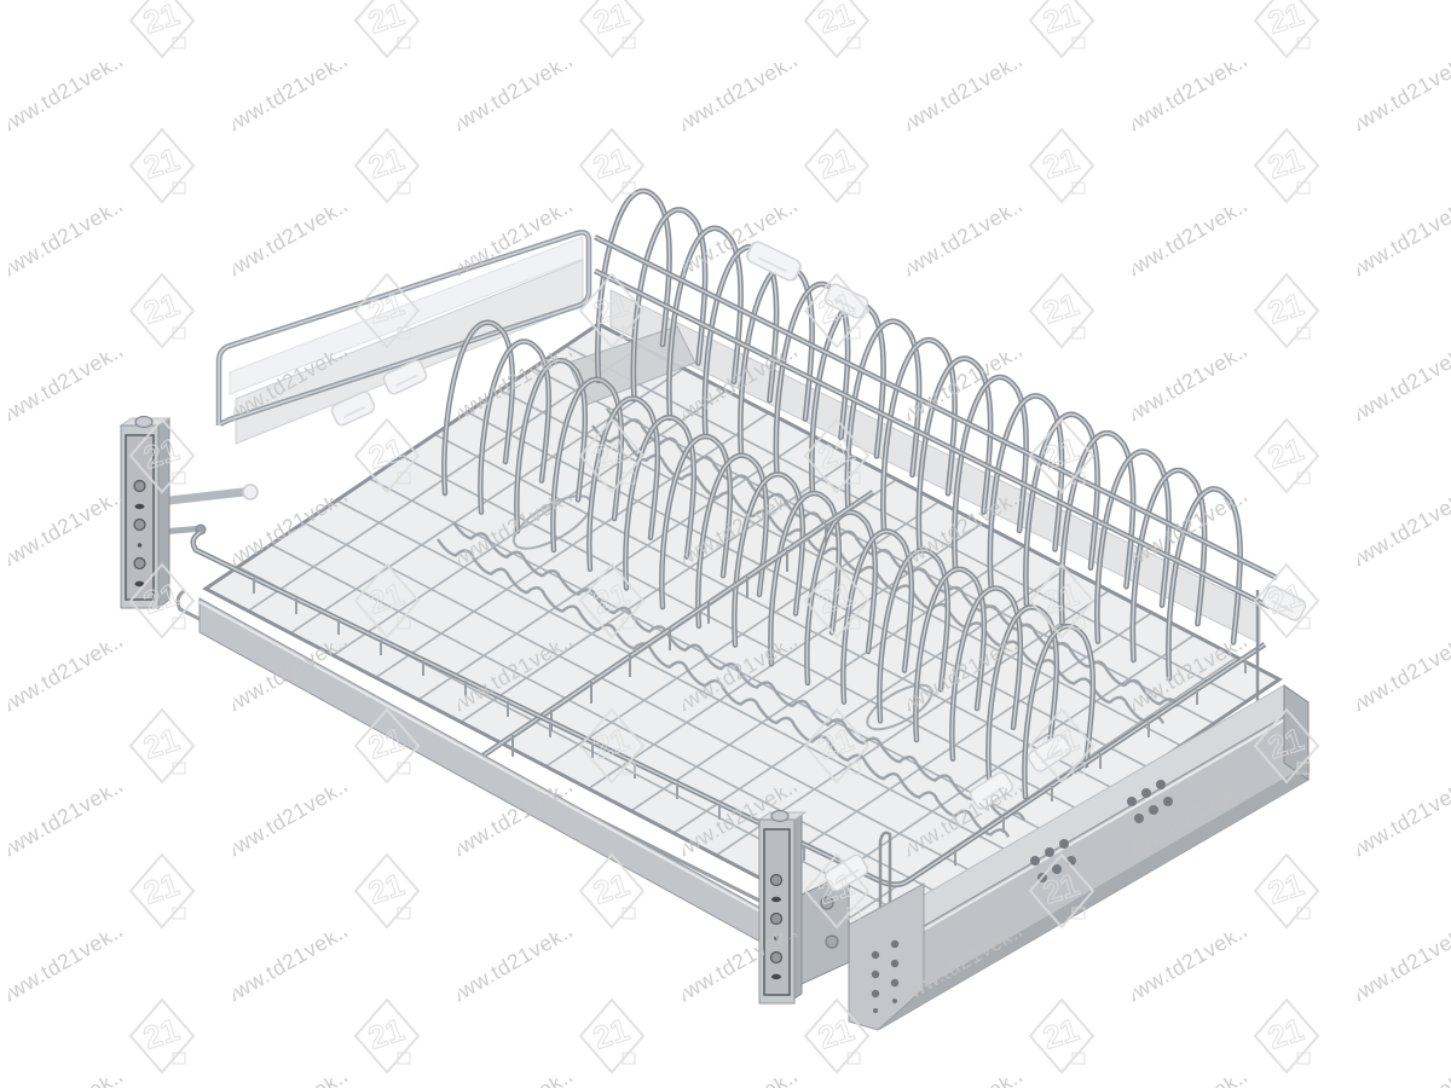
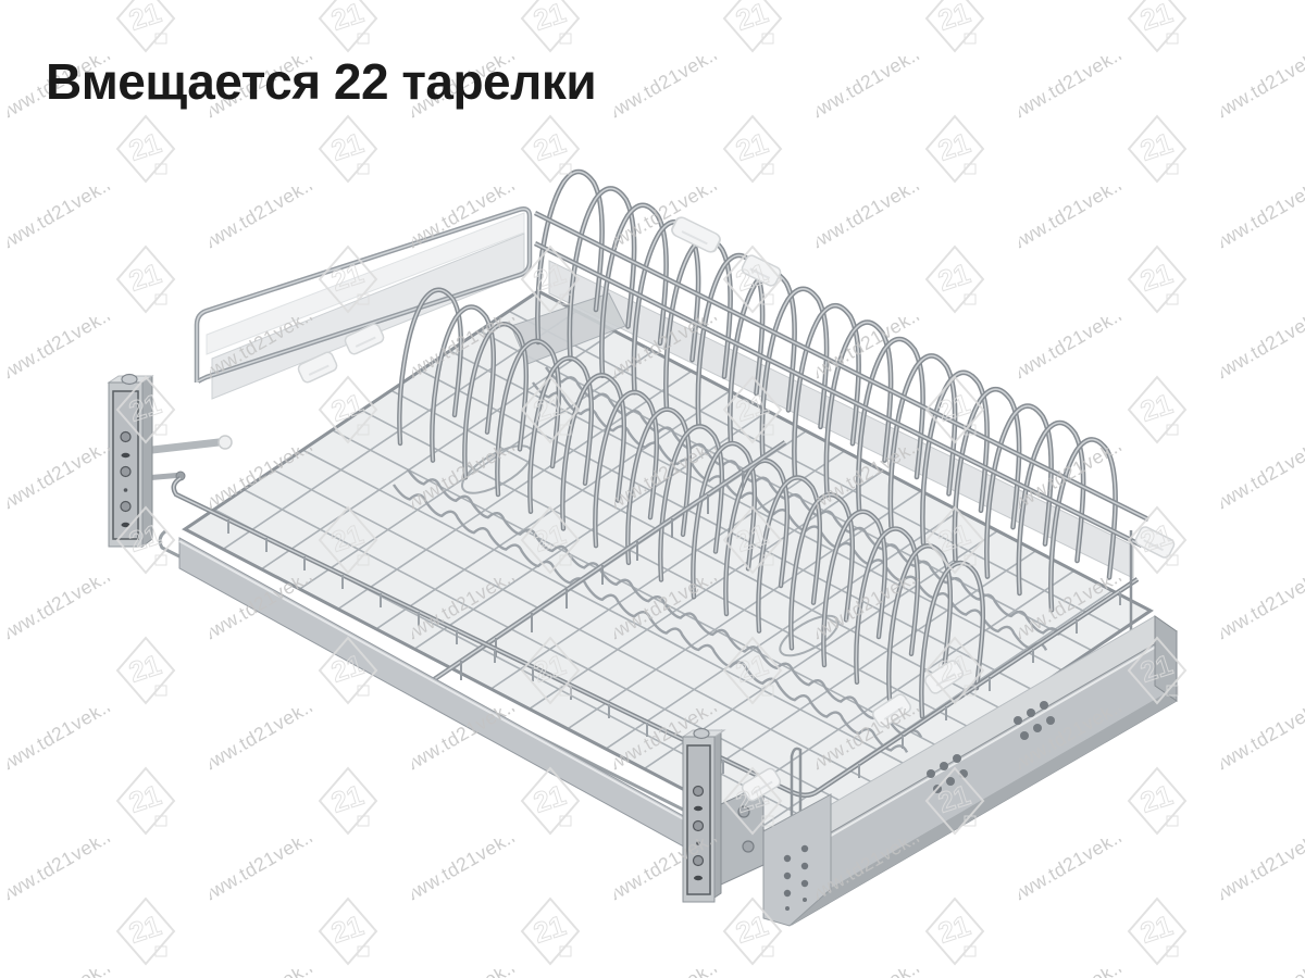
+ Вмещается 22 тарелки
